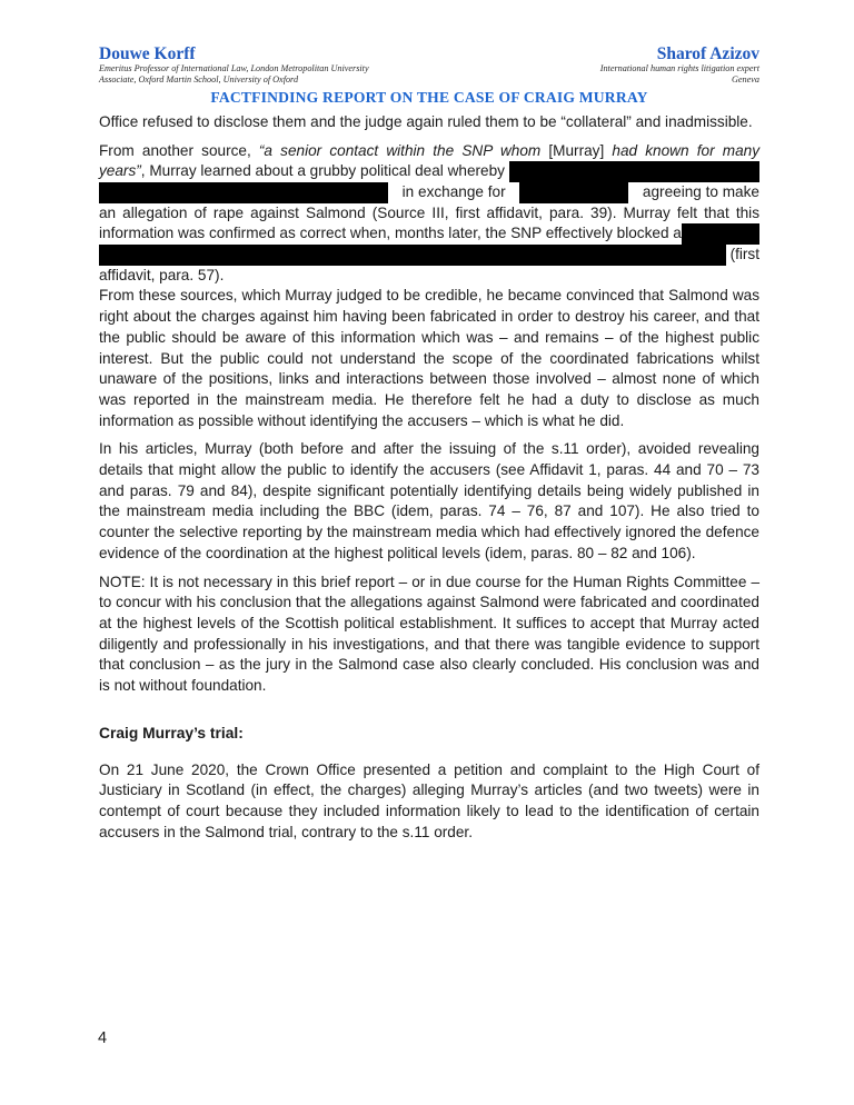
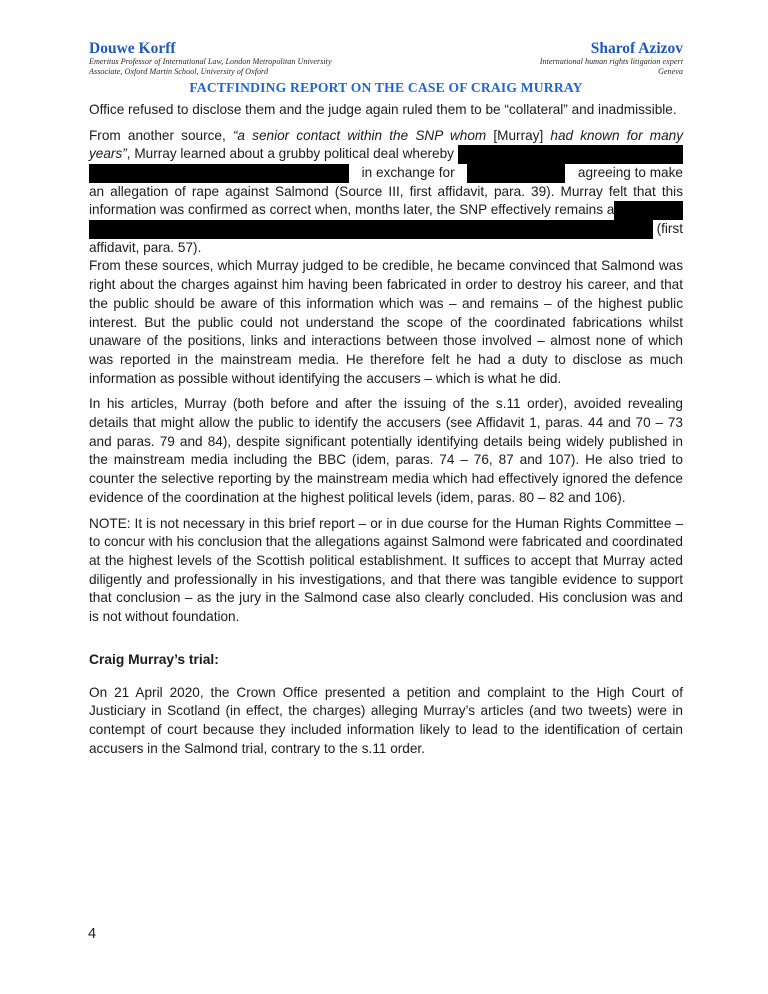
  Douwe Korff
  Emeritus Professor of International Law, London Metropolitan University
  Associate, Oxford Martin School, University of Oxford
  Sharof Azizov
  International human rights litigation expert
  Geneva
  FACTFINDING REPORT ON THE CASE OF CRAIG MURRAY
  Office refused to disclose them and the judge again ruled them to be “collateral” and inadmissible.
  From another source, “a senior contact within the SNP whom [Murray] had known for many
  years”
  , Murray learned about a grubby political deal whereby
  in exchange for
  agreeing to make
  an allegation of rape against Salmond (Source III, first affidavit, para. 39). Murray felt that this
- information was confirmed as correct when, months later, the SNP effectively blocked a
+ information was confirmed as correct when, months later, the SNP effectively remains a
  (first
  affidavit, para. 57).
  From these sources, which Murray judged to be credible, he became convinced that Salmond was right about the charges against him having been fabricated in order to destroy his career, and that the public should be aware of this information which was – and remains – of the highest public interest. But the public could not understand the scope of the coordinated fabrications whilst unaware of the positions, links and interactions between those involved – almost none of which was reported in the mainstream media. He therefore felt he had a duty to disclose as much information as possible without identifying the accusers – which is what he did.
  In his articles, Murray (both before and after the issuing of the s.11 order), avoided revealing details that might allow the public to identify the accusers (see Affidavit 1, paras. 44 and 70 – 73 and paras. 79 and 84), despite significant potentially identifying details being widely published in the mainstream media including the BBC (idem, paras. 74 – 76, 87 and 107). He also tried to counter the selective reporting by the mainstream media which had effectively ignored the defence evidence of the coordination at the highest political levels (idem, paras. 80 – 82 and 106).
  NOTE: It is not necessary in this brief report – or in due course for the Human Rights Committee – to concur with his conclusion that the allegations against Salmond were fabricated and coordinated at the highest levels of the Scottish political establishment. It suffices to accept that Murray acted diligently and professionally in his investigations, and that there was tangible evidence to support that conclusion – as the jury in the Salmond case also clearly concluded. His conclusion was and is not without foundation.
  Craig Murray’s trial:
- On 21 June 2020, the Crown Office presented a petition and complaint to the High Court of Justiciary in Scotland (in effect, the charges) alleging Murray’s articles (and two tweets) were in contempt of court because they included information likely to lead to the identification of certain accusers in the Salmond trial, contrary to the s.11 order.
+ On 21 April 2020, the Crown Office presented a petition and complaint to the High Court of Justiciary in Scotland (in effect, the charges) alleging Murray’s articles (and two tweets) were in contempt of court because they included information likely to lead to the identification of certain accusers in the Salmond trial, contrary to the s.11 order.
  4
